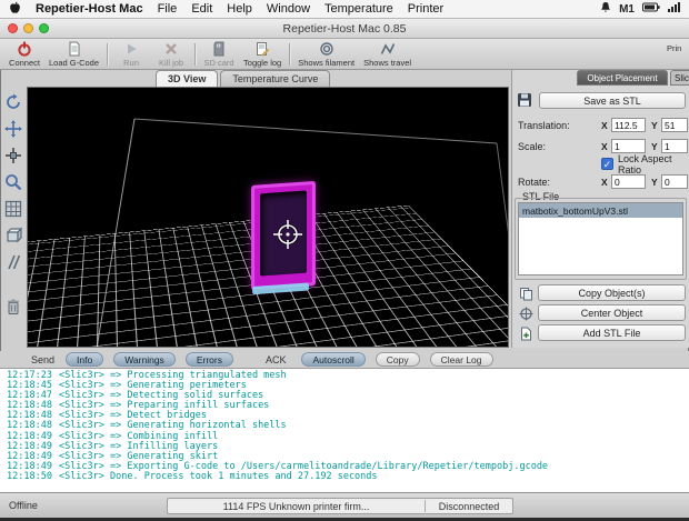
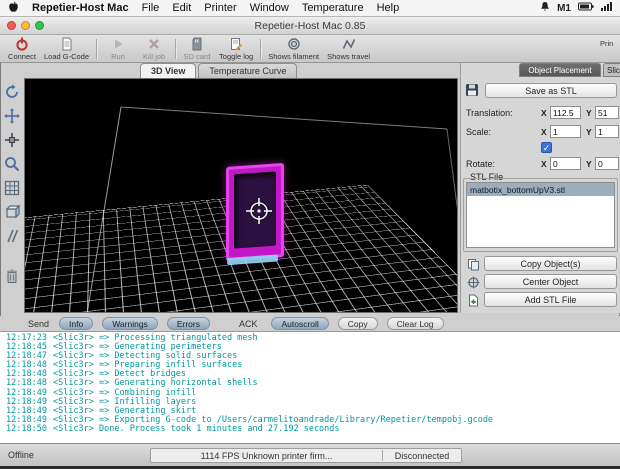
  Repetier-Host Mac
  File
  Edit
- Help
+ Printer
  Window
  Temperature
- Printer
+ Help
  M1
  Repetier-Host Mac 0.85
  Connect
  Load G-Code
  Run
  Kill job
  SD card
  Toggle log
  Shows filament
  Shows travel
  Prin
  3D View
  Temperature Curve
  Object Placement
  Slic
  Save as STL
  Translation:
  X
  112.5
  Y
  51
  Scale:
  X
  1
  Y
  1
  ✓
- Lock Aspect Ratio
  Rotate:
  X
  0
  Y
  0
  STL File
  matbotix_bottomUpV3.stl
  Copy Object(s)
  Center Object
  Add STL File
  Send
  Info
  Warnings
  Errors
  ACK
  Autoscroll
  Copy
  Clear Log
  12:17:23 <Slic3r> => Processing triangulated mesh
  12:18:45 <Slic3r> => Generating perimeters
  12:18:47 <Slic3r> => Detecting solid surfaces
  12:18:48 <Slic3r> => Preparing infill surfaces
  12:18:48 <Slic3r> => Detect bridges
  12:18:48 <Slic3r> => Generating horizontal shells
  12:18:49 <Slic3r> => Combining infill
  12:18:49 <Slic3r> => Infilling layers
  12:18:49 <Slic3r> => Generating skirt
  12:18:49 <Slic3r> => Exporting G-code to /Users/carmelitoandrade/Library/Repetier/tempobj.gcode
  12:18:50 <Slic3r> Done. Process took 1 minutes and 27.192 seconds
  Offline
  1114 FPS Unknown printer firm...
  Disconnected
